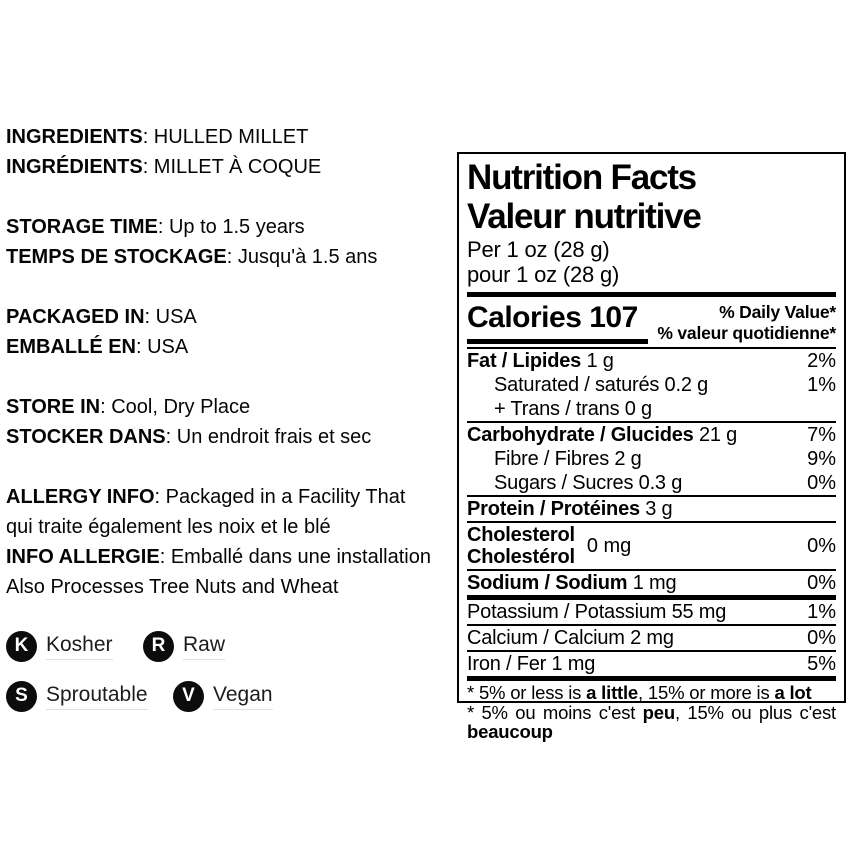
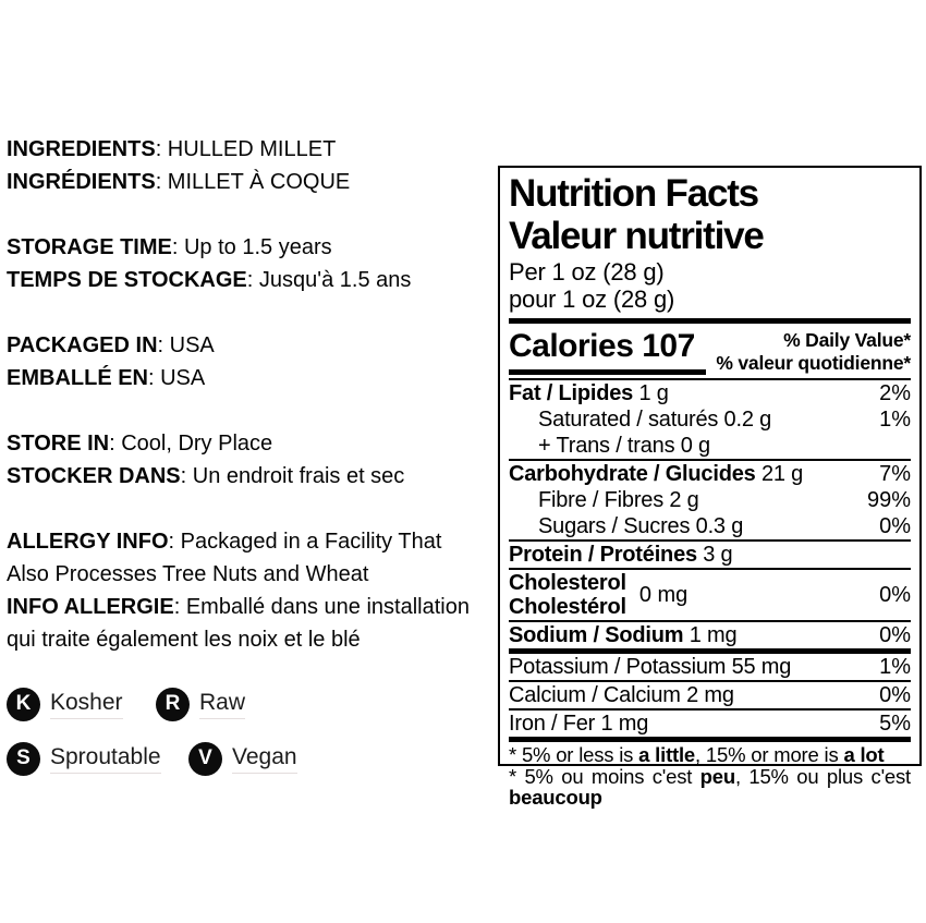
  INGREDIENTS: HULLED MILLET
  INGRÉDIENTS: MILLET À COQUE
  STORAGE TIME: Up to 1.5 years
  TEMPS DE STOCKAGE: Jusqu'à 1.5 ans
  PACKAGED IN: USA
  EMBALLÉ EN: USA
  STORE IN: Cool, Dry Place
  STOCKER DANS: Un endroit frais et sec
  ALLERGY INFO: Packaged in a Facility That
- qui traite également les noix et le blé
+ Also Processes Tree Nuts and Wheat
  INFO ALLERGIE: Emballé dans une installation
- Also Processes Tree Nuts and Wheat
+ qui traite également les noix et le blé
  K
  Kosher
  R
  Raw
  S
  Sproutable
  V
  Vegan
  Nutrition Facts
  Valeur nutritive
  Per 1 oz (28 g)
  pour 1 oz (28 g)
  Calories 107
  % Daily Value*
  % valeur quotidienne*
  Fat / Lipides 1 g
  2%
  Saturated / saturés 0.2 g
  1%
  + Trans / trans 0 g
  Carbohydrate / Glucides 21 g
  7%
  Fibre / Fibres 2 g
- 9%
+ 99%
  Sugars / Sucres 0.3 g
  0%
  Protein / Protéines 3 g
  Cholesterol
  Cholestérol
  0 mg
  0%
  Sodium / Sodium 1 mg
  0%
  Potassium / Potassium 55 mg
  1%
  Calcium / Calcium 2 mg
  0%
  Iron / Fer 1 mg
  5%
  * 5% or less is a little, 15% or more is a lot
  * 5% ou moins c'est peu, 15% ou plus c'est beaucoup
